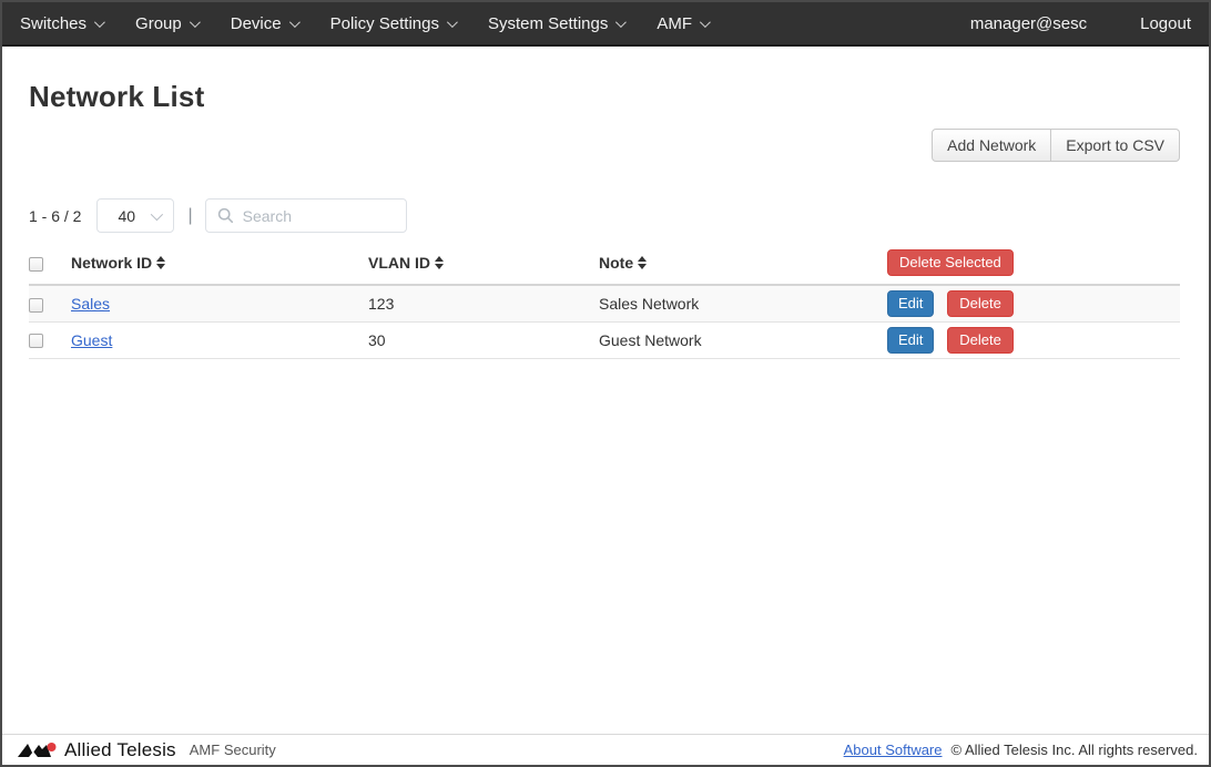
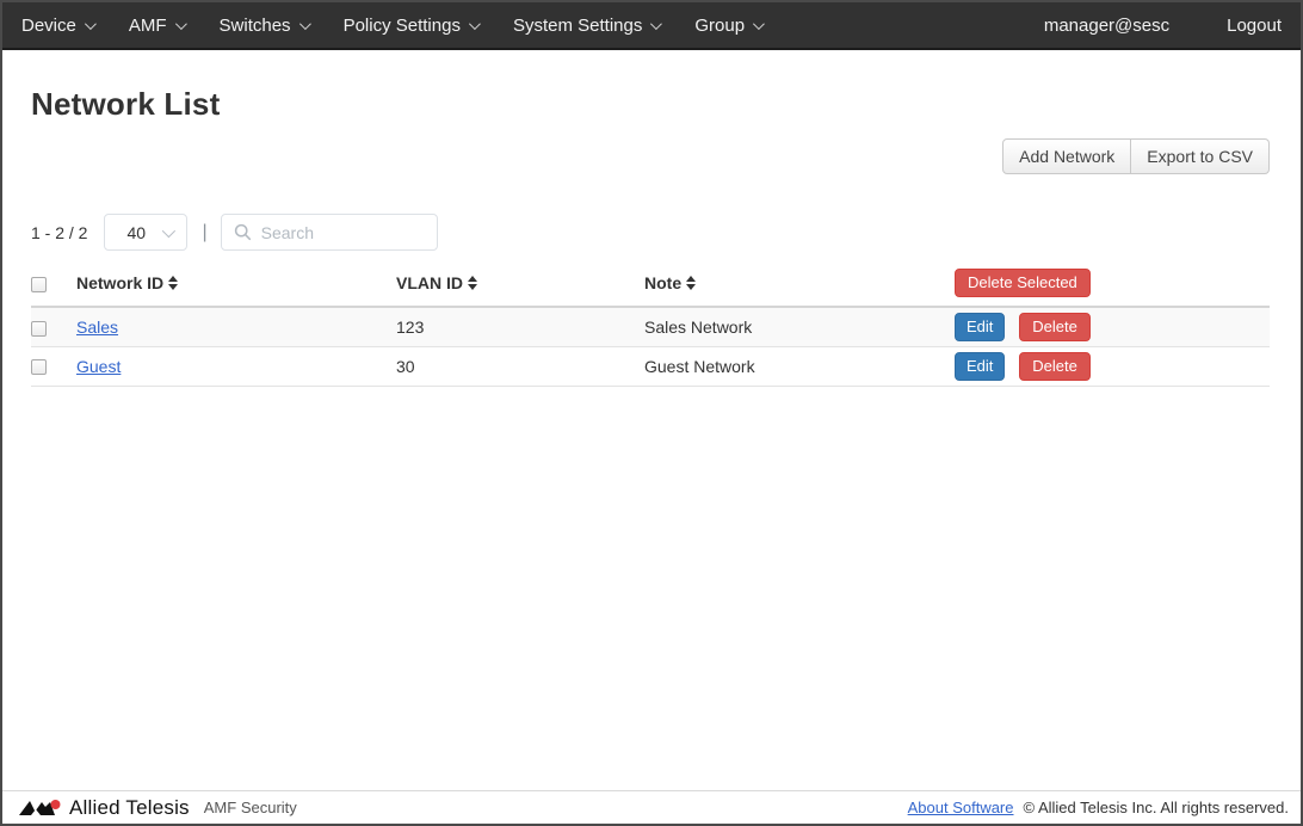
- Switches
+ Device
- Group
+ AMF
- Device
+ Switches
  Policy Settings
  System Settings
- AMF
+ Group
  manager@sesc
  Logout
  Network List
  Add Network
  Export to CSV
- 1 - 6 / 2
+ 1 - 2 / 2
  40
  |
  Search
  	Network ID	VLAN ID	Note	Delete Selected
  	Sales	123	Sales Network	Edit Delete
  	Guest	30	Guest Network	Edit Delete
  Allied Telesis
  AMF Security
  About Software
  © Allied Telesis Inc. All rights reserved.
